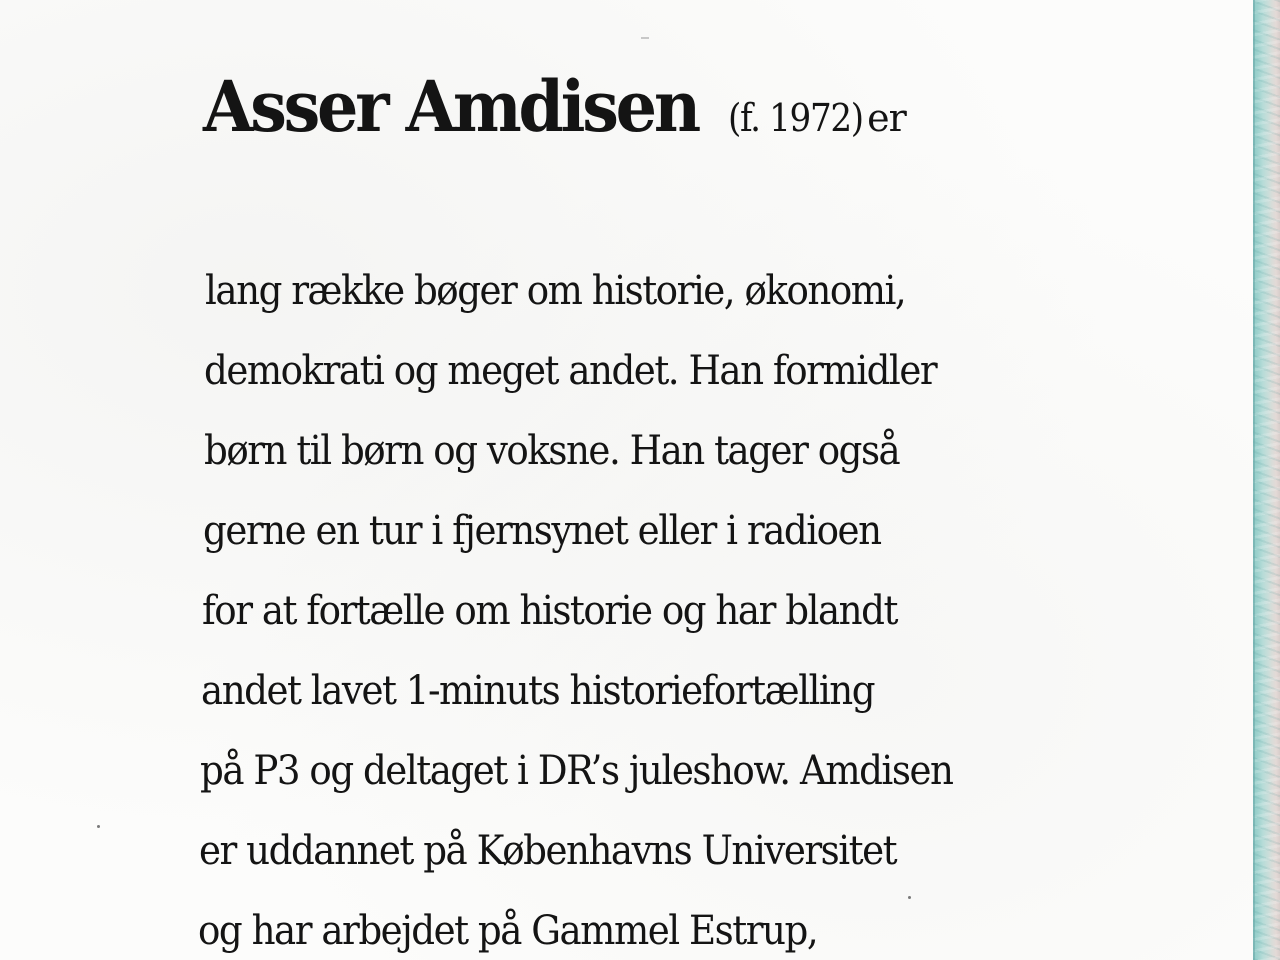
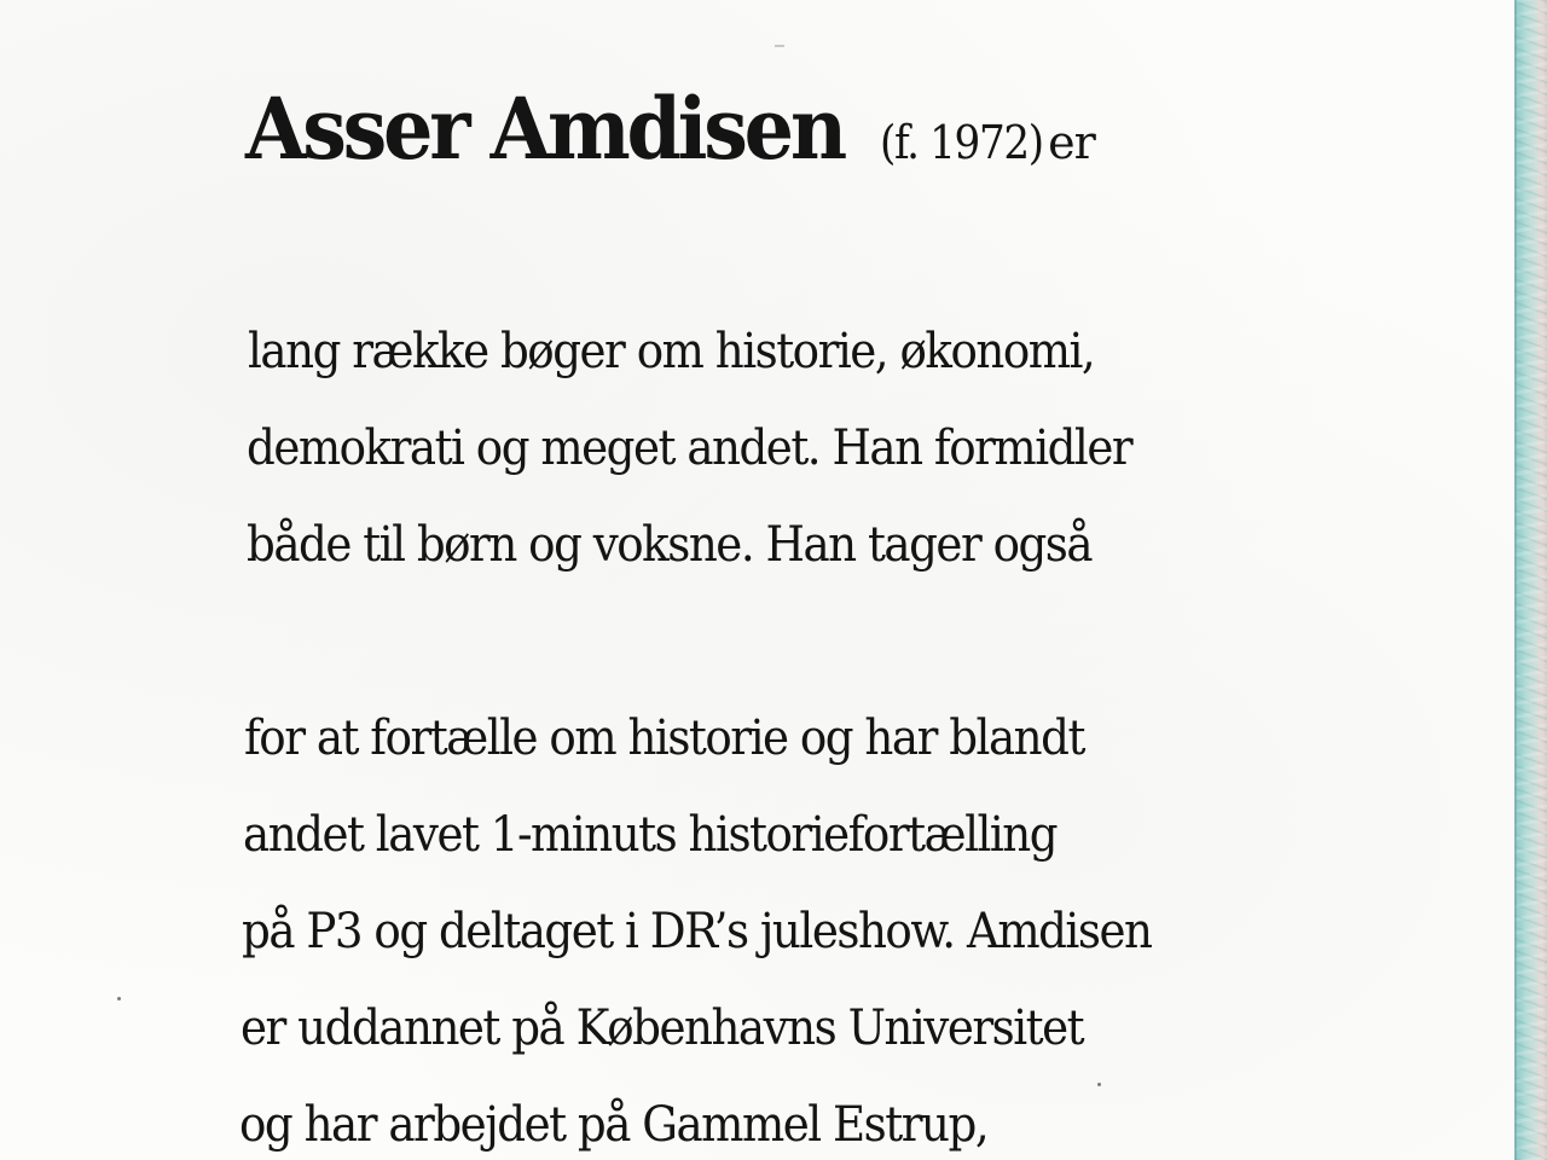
  Asser Amdisen (f. 1972) er
  lang række bøger om historie, økonomi,
  demokrati og meget andet. Han formidler
- børn til børn og voksne. Han tager også
+ både til børn og voksne. Han tager også
- gerne en tur i fjernsynet eller i radioen
  for at fortælle om historie og har blandt
  andet lavet 1-minuts historiefortælling
  på P3 og deltaget i DR’s juleshow. Amdisen
  er uddannet på Københavns Universitet
  og har arbejdet på Gammel Estrup,
